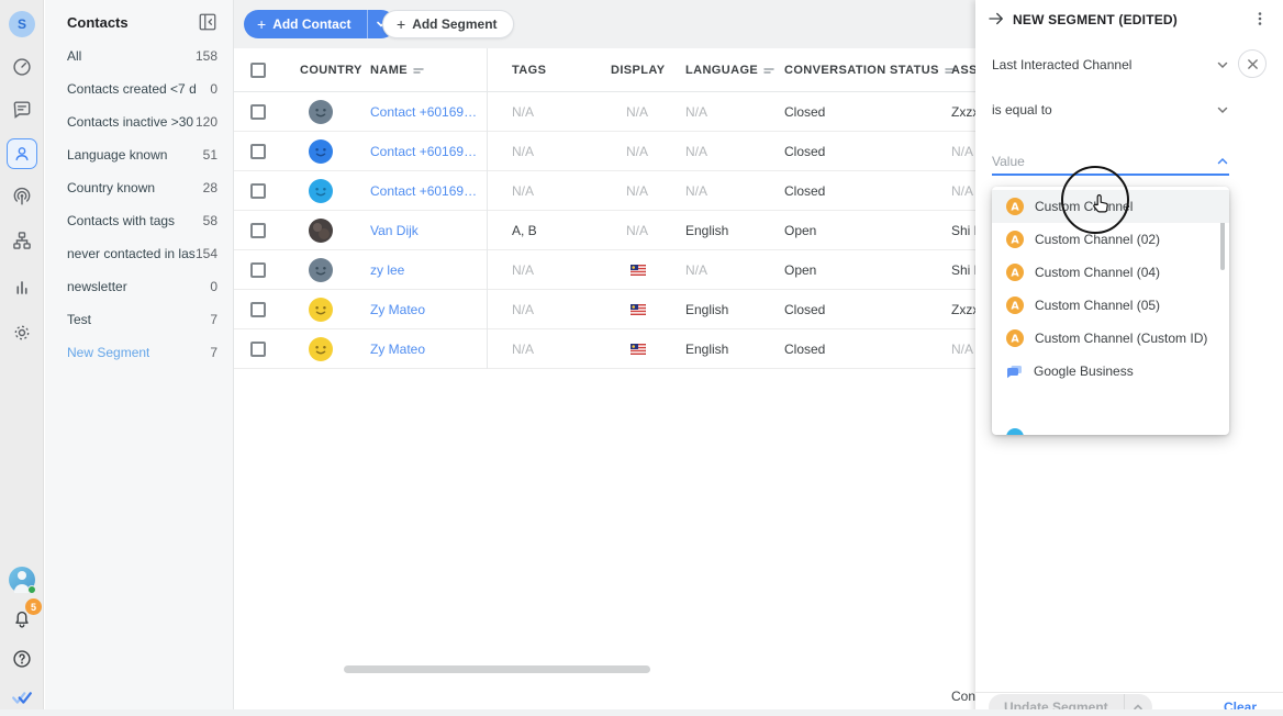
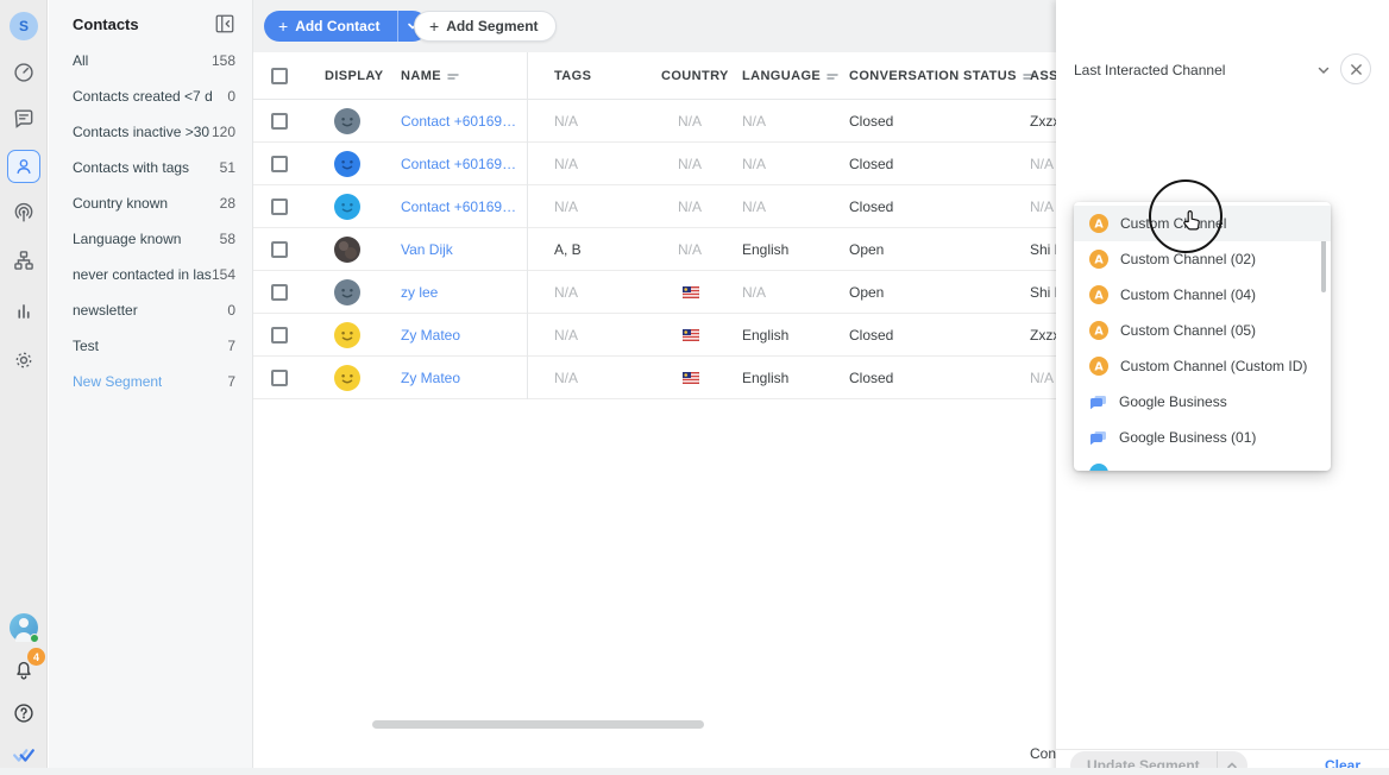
  S
- 5
+ 4
  Contacts
  All
  158
  Contacts created <7 d
  0
  Contacts inactive >30
  120
- Language known
+ Contacts with tags
  51
  Country known
  28
- Contacts with tags
+ Language known
  58
  never contacted in las
  154
  newsletter
  0
  Test
  7
  New Segment
  7
  +
  Add Contact
  +
  Add Segment
- COUNTRY
+ DISPLAY
  NAME
  TAGS
- DISPLAY
+ COUNTRY
  LANGUAGE
  CONVERSATION STATUS
  ASS
  Contact +60169318
  N/A
  N/A
  N/A
  Closed
  Zxz
  Contact +60169318
  N/A
  N/A
  N/A
  Closed
  N/A
  Contact +60169318
  N/A
  N/A
  N/A
  Closed
  N/A
  Van Dijk
  A, B
  N/A
  English
  Open
  Shi
  zy lee
  N/A
  N/A
  Open
  Shi
  Zy Mateo
  N/A
  English
  Closed
  Zxz
  Zy Mateo
  N/A
  English
  Closed
  N/A
  Con
- NEW SEGMENT (EDITED)
  Last Interacted Channel
- is equal to
- Value
  A
  Custom Cnnel
  A
  Custom Channel (02)
  A
  Custom Channel (04)
  A
  Custom Channel (05)
  A
  Custom Channel (Custom ID)
  Google Business
+ Google Business (01)
  Update Segment
  Clear
